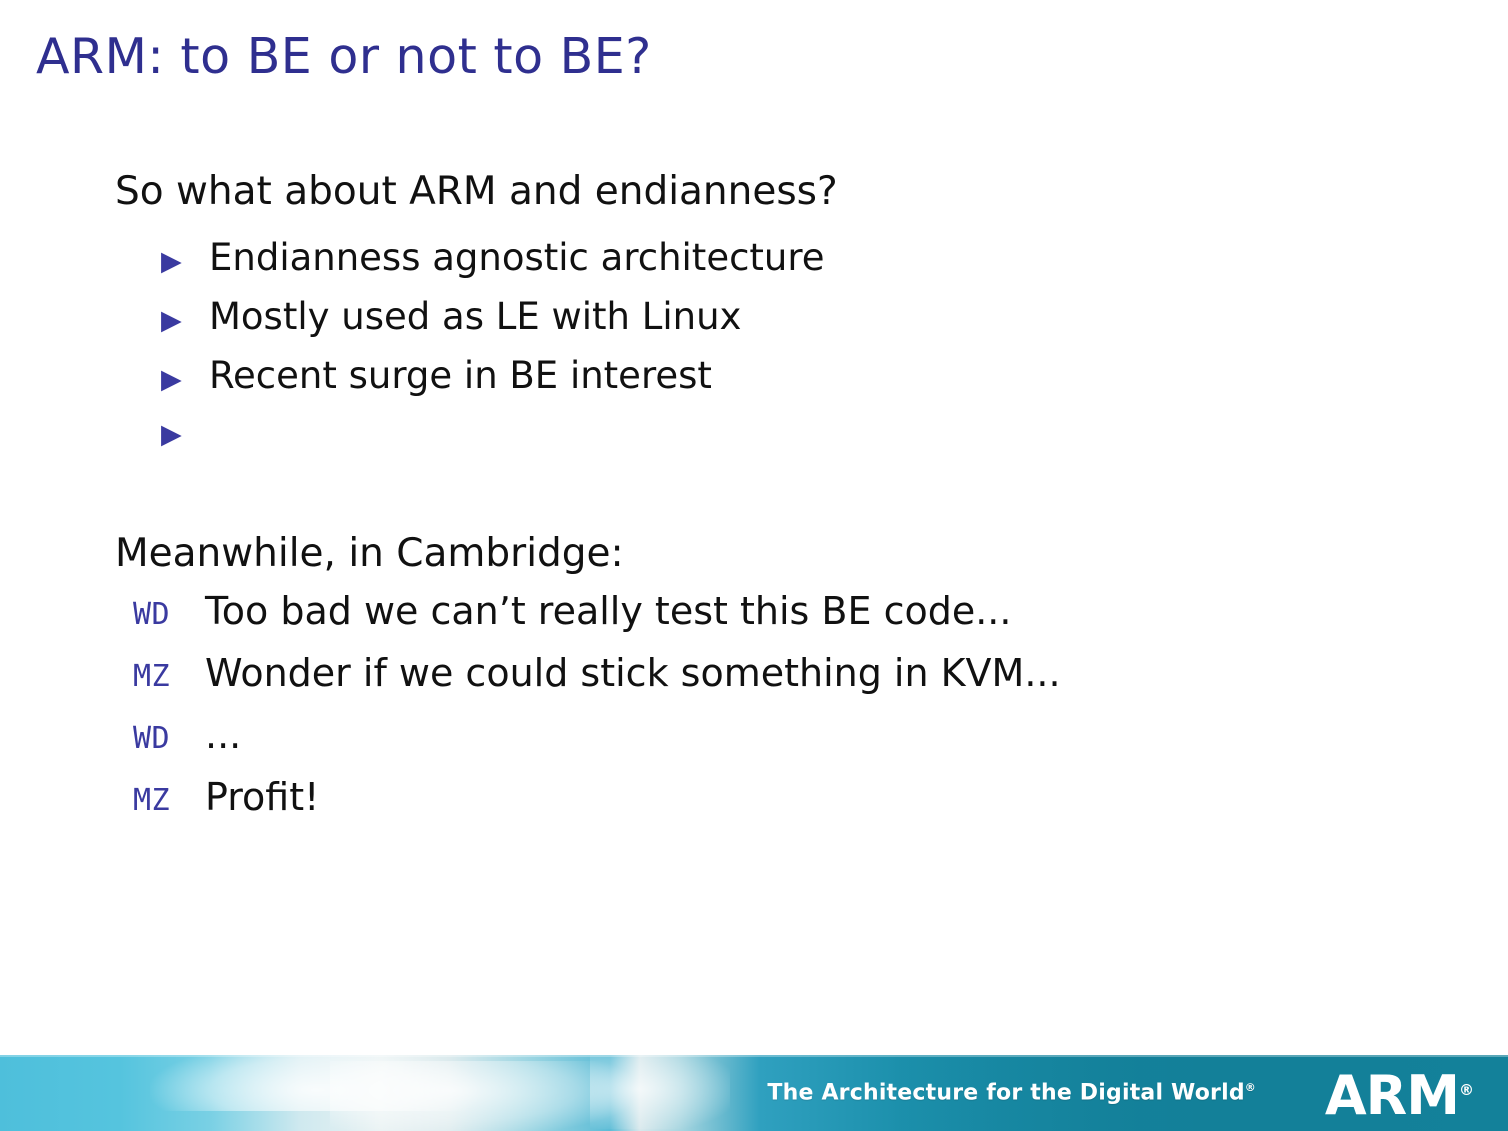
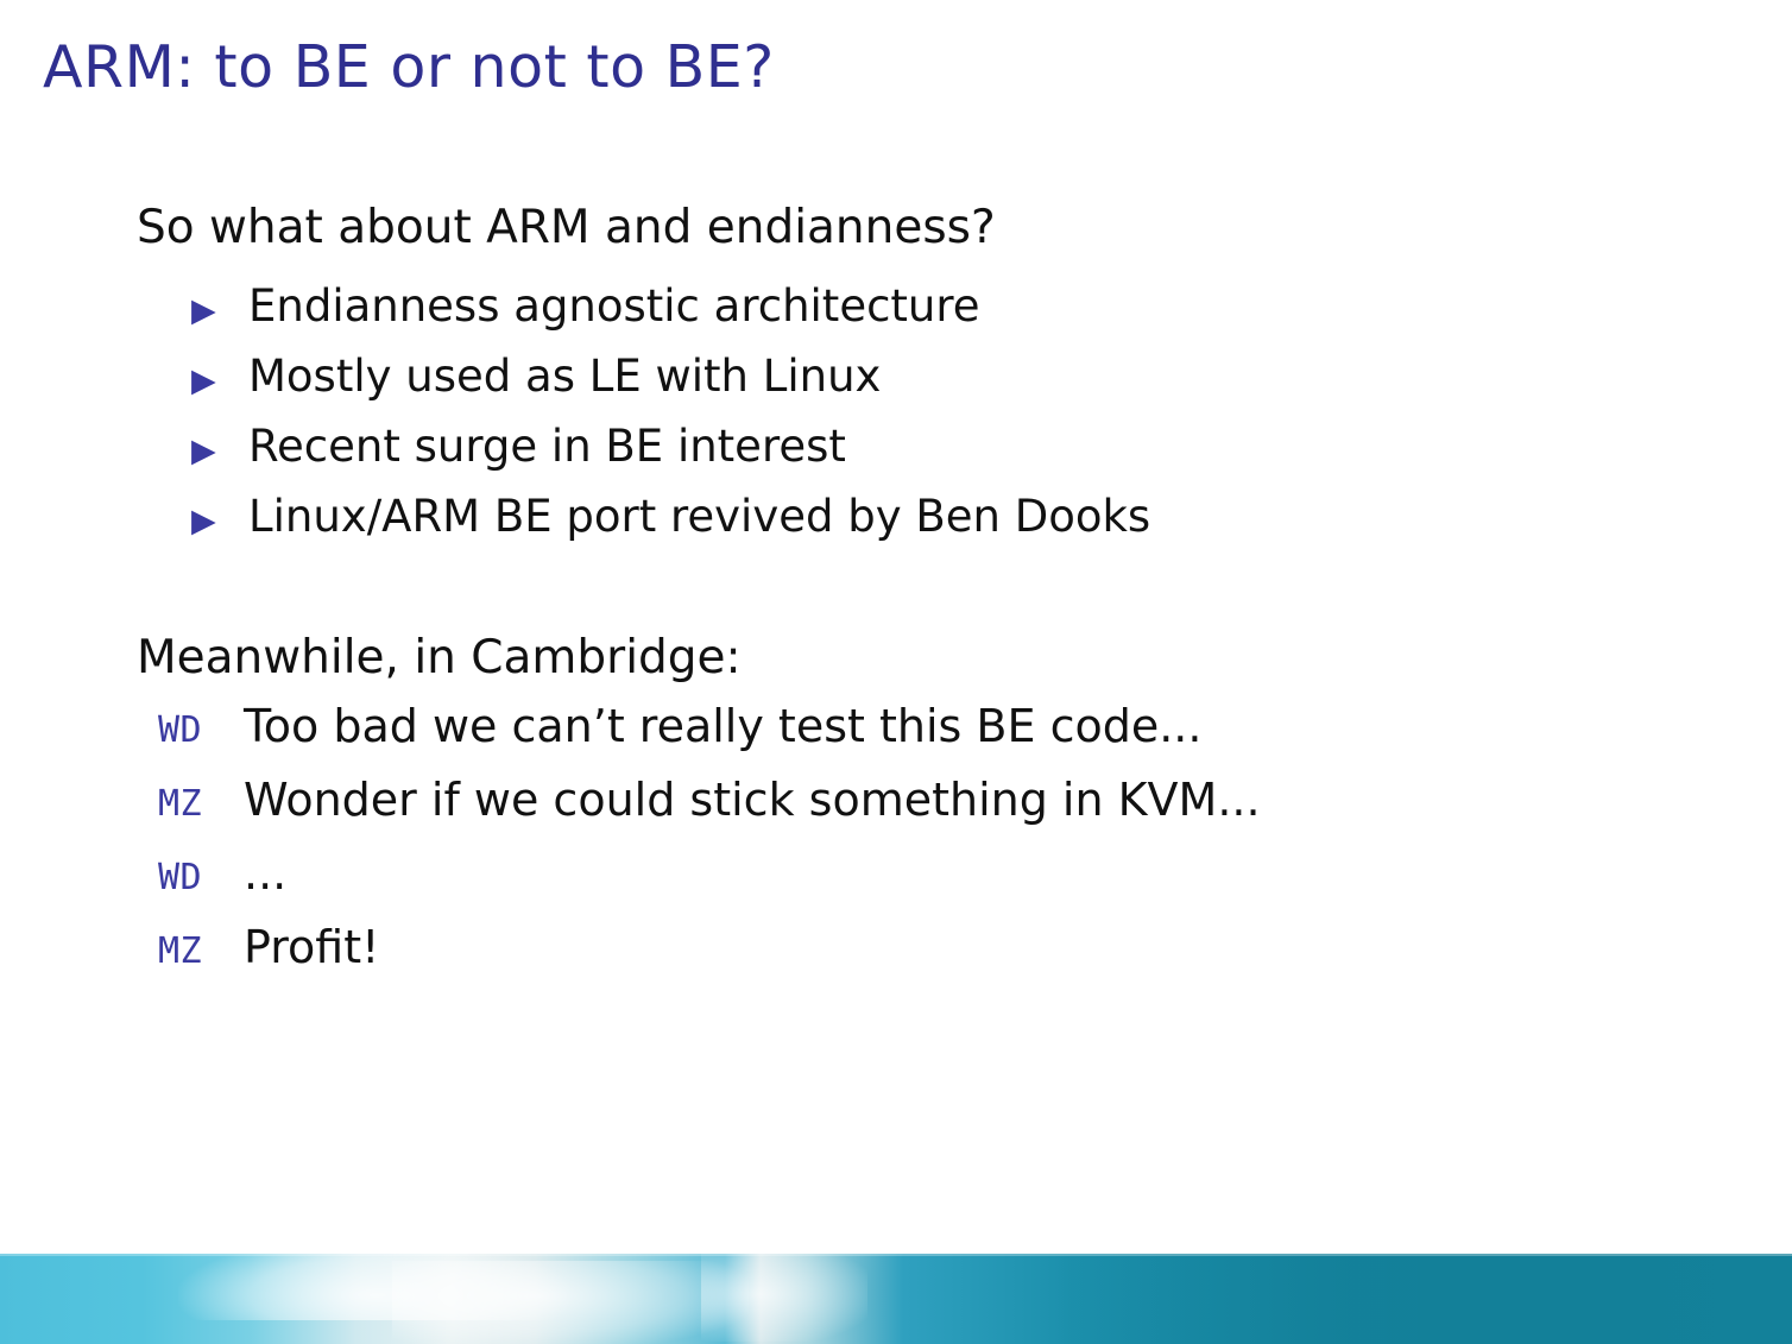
  ARM: to BE or not to BE?
  So what about ARM and endianness?
  ▶
  Endianness agnostic architecture
  ▶
  Mostly used as LE with Linux
  ▶
  Recent surge in BE interest
  ▶
+ Linux/ARM BE port revived by Ben Dooks
  Meanwhile, in Cambridge:
  WD
  Too bad we can’t really test this BE code...
  MZ
  Wonder if we could stick something in KVM...
  WD
  ...
  MZ
  Profit!
- The Architecture for the Digital World®
- ARM®
